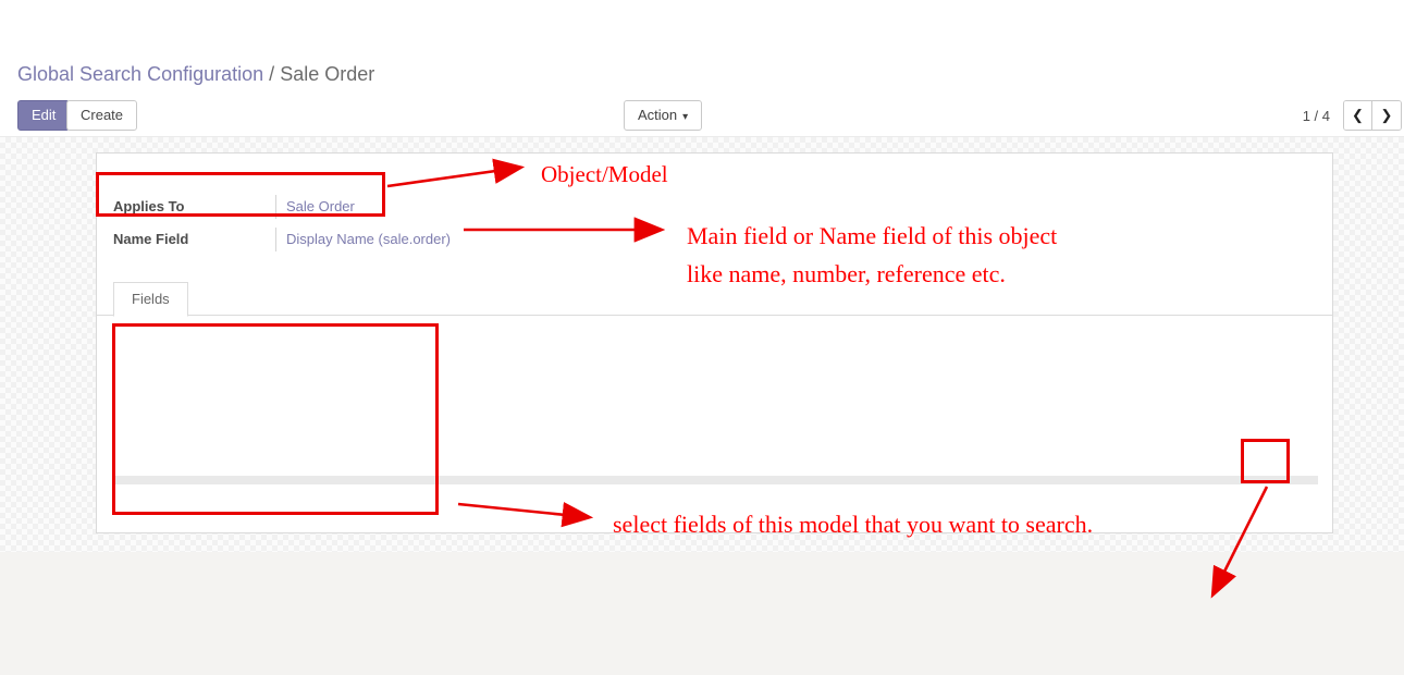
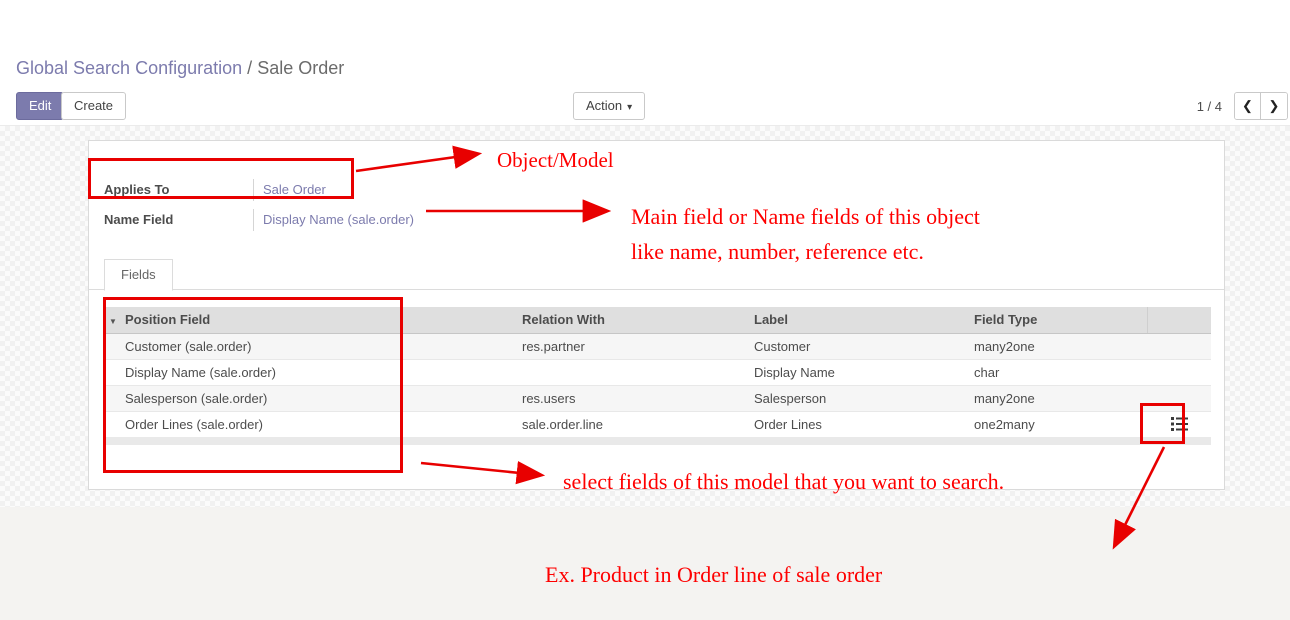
  Global Search Configuration / Sale Order
  Edit
  Create
  Action ▾
  1 / 4
  ❮
  ❯
  Applies To
  Sale Order
  Name Field
  Display Name (sale.order)
  Fields
+ ▼	Position Field	Relation With	Label	Field Type
+ 	Customer (sale.order)	res.partner	Customer	many2one
+ 	Display Name (sale.order)		Display Name	char
+ 	Salesperson (sale.order)	res.users	Salesperson	many2one
+ 	Order Lines (sale.order)	sale.order.line	Order Lines	one2many
  Object/Model
- Main field or Name field of this object
+ Main field or Name fields of this object
  like name, number, reference etc.
  select fields of this model that you want to search.
+ Ex. Product in Order line of sale order
